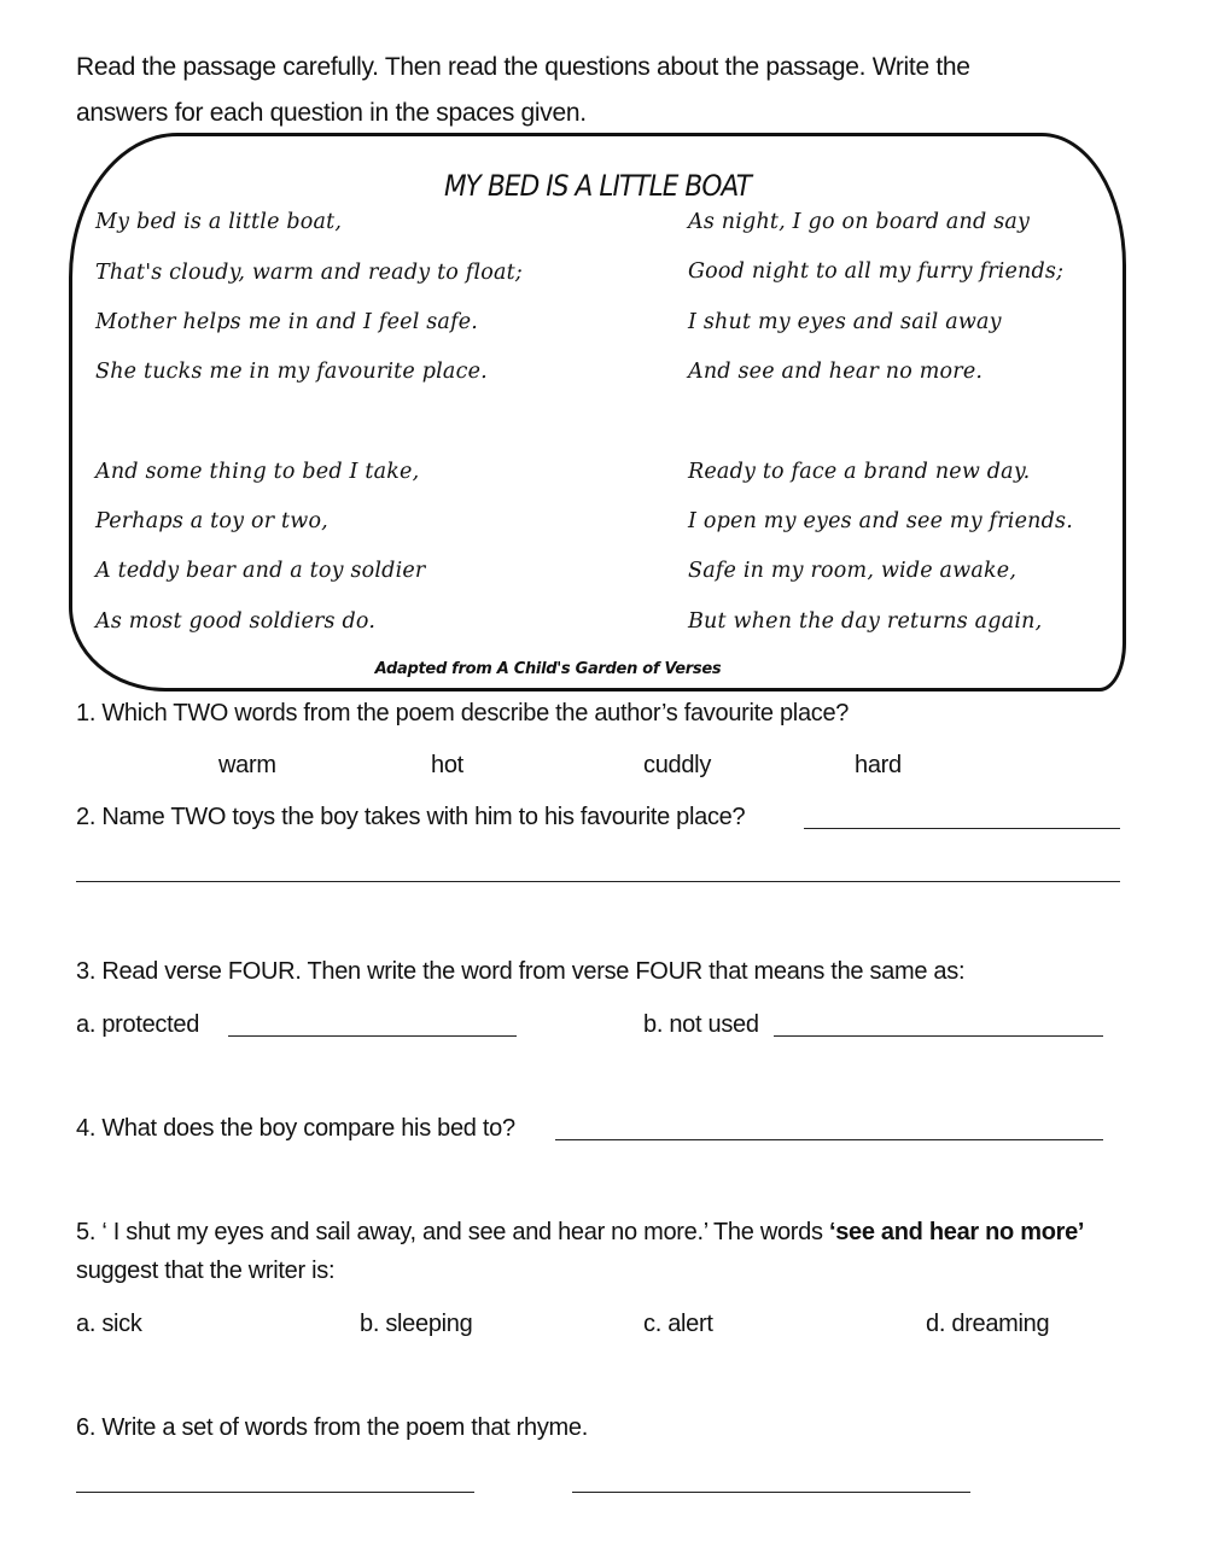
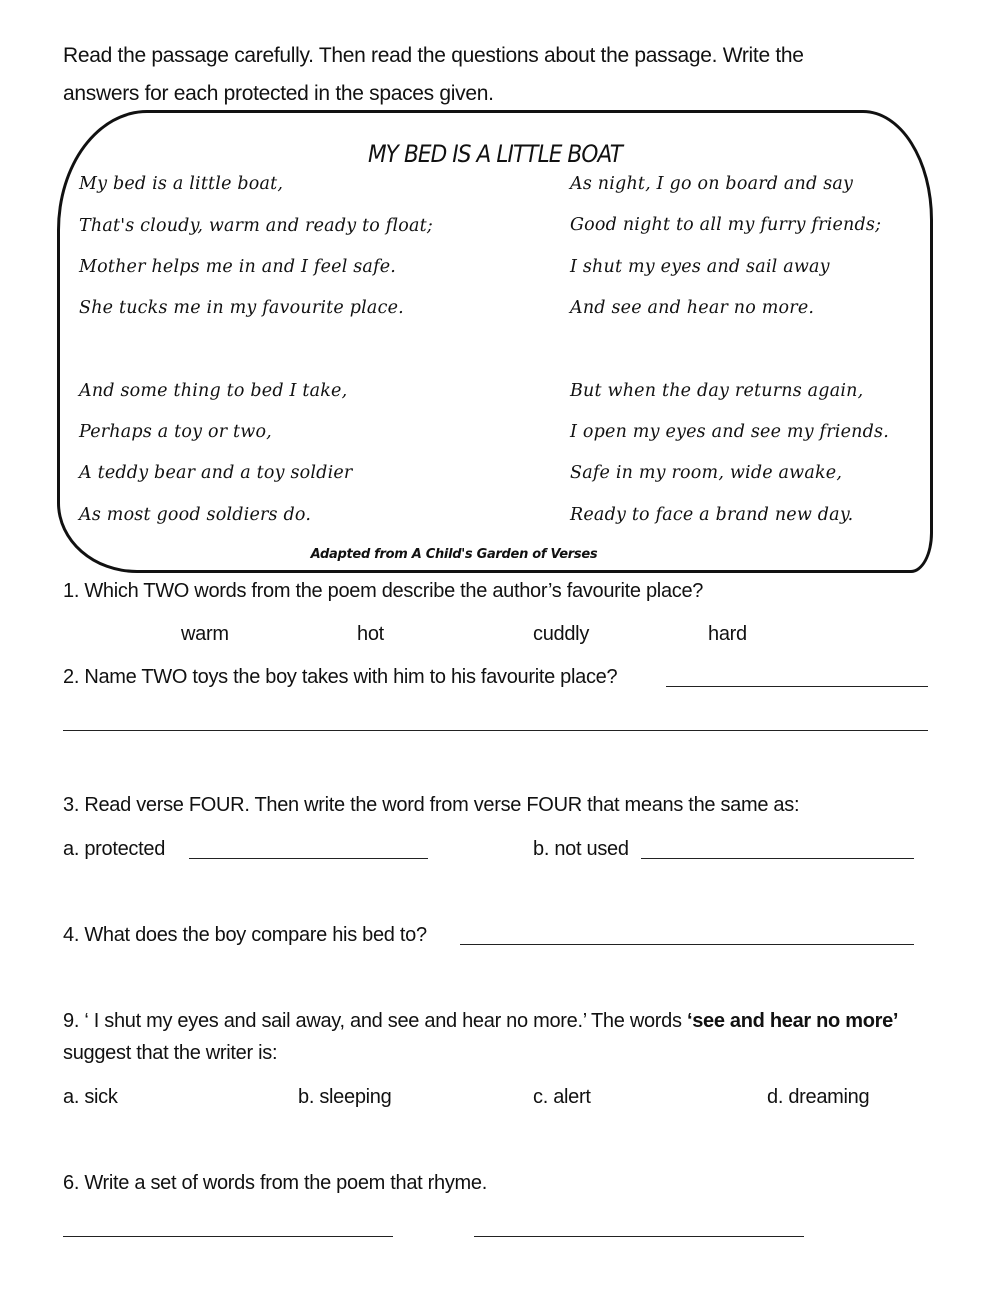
  Read the passage carefully. Then read the questions about the passage. Write the
- answers for each question in the spaces given.
+ answers for each protected in the spaces given.
  MY BED IS A LITTLE BOAT
  My bed is a little boat,
  That's cloudy, warm and ready to float;
  Mother helps me in and I feel safe.
  She tucks me in my favourite place.
  And some thing to bed I take,
  Perhaps a toy or two,
  A teddy bear and a toy soldier
  As most good soldiers do.
  As night, I go on board and say
  Good night to all my furry friends;
  I shut my eyes and sail away
  And see and hear no more.
- Ready to face a brand new day.
+ But when the day returns again,
  I open my eyes and see my friends.
  Safe in my room, wide awake,
- But when the day returns again,
+ Ready to face a brand new day.
  Adapted from A Child's Garden of Verses
  1. Which TWO words from the poem describe the author’s favourite place?
  warm
  hot
  cuddly
  hard
  2. Name TWO toys the boy takes with him to his favourite place?
  3. Read verse FOUR. Then write the word from verse FOUR that means the same as:
  a. protected
  b. not used
  4. What does the boy compare his bed to?
- 5. ‘ I shut my eyes and sail away, and see and hear no more.’ The words ‘see and hear no more’
+ 9. ‘ I shut my eyes and sail away, and see and hear no more.’ The words ‘see and hear no more’
  suggest that the writer is:
  a. sick
  b. sleeping
  c. alert
  d. dreaming
  6. Write a set of words from the poem that rhyme.
